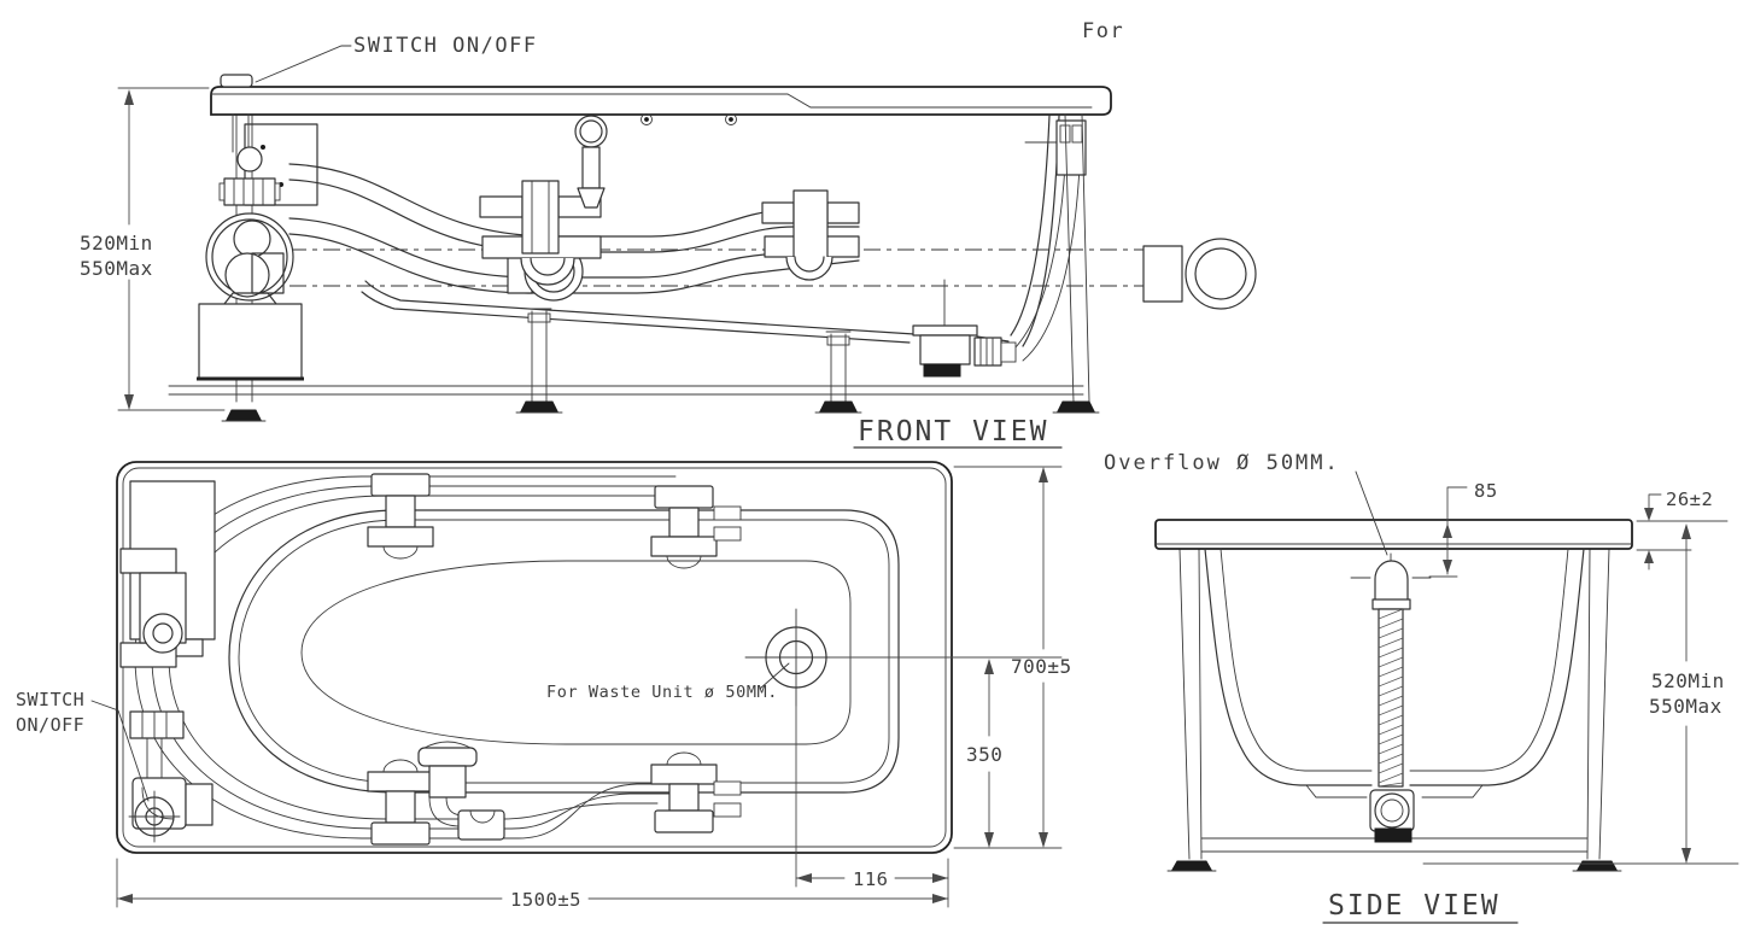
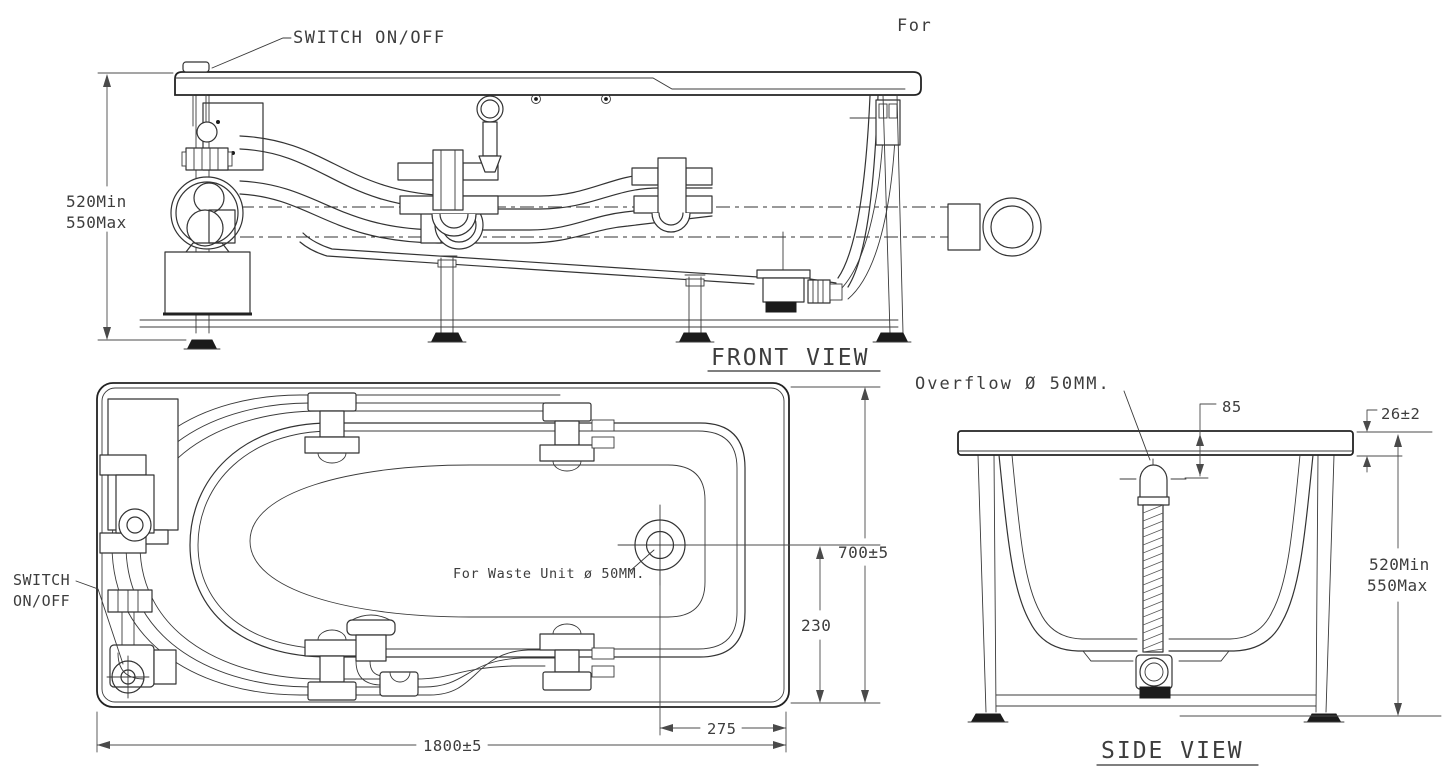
  520Min
  550Max
  SWITCH ON/OFF
  FRONT VIEW
  For
  For Waste Unit ø 50MM.
  SWITCH
  ON/OFF
  700±5
- 350
+ 230
- 116
+ 275
- 1500±5
+ 1800±5
  Overflow Ø 50MM.
  85
  26±2
  520Min
  550Max
  SIDE VIEW
